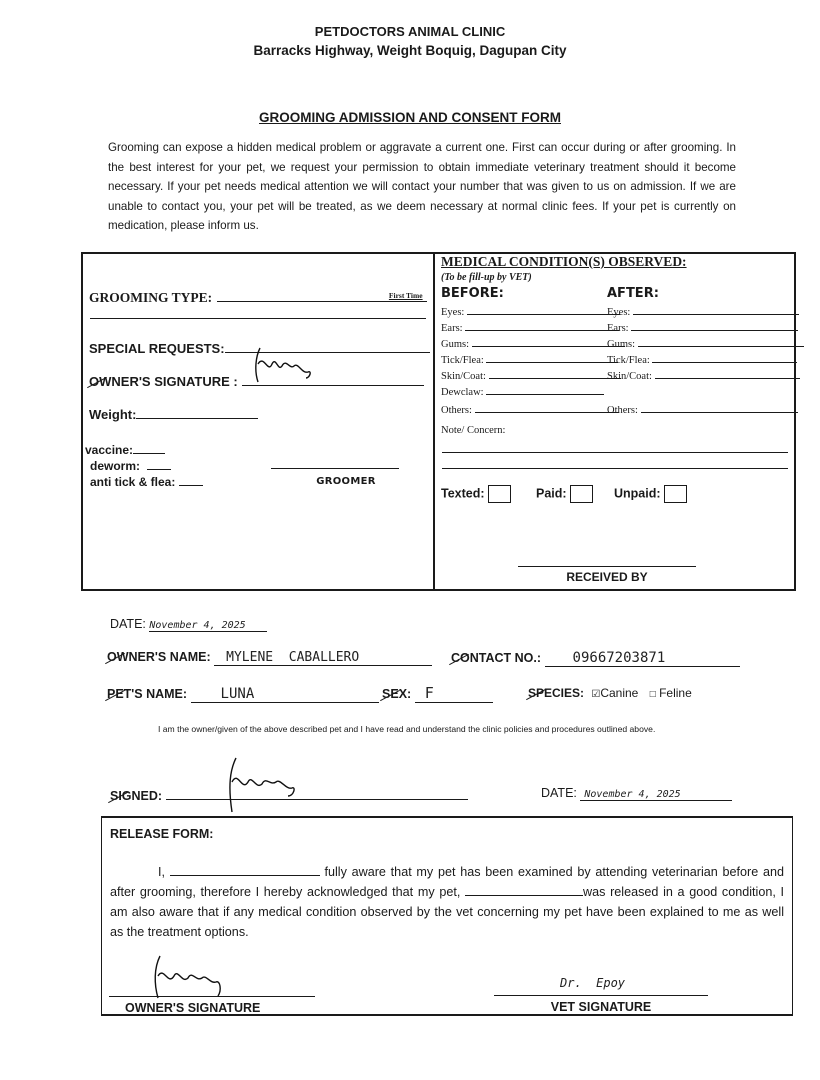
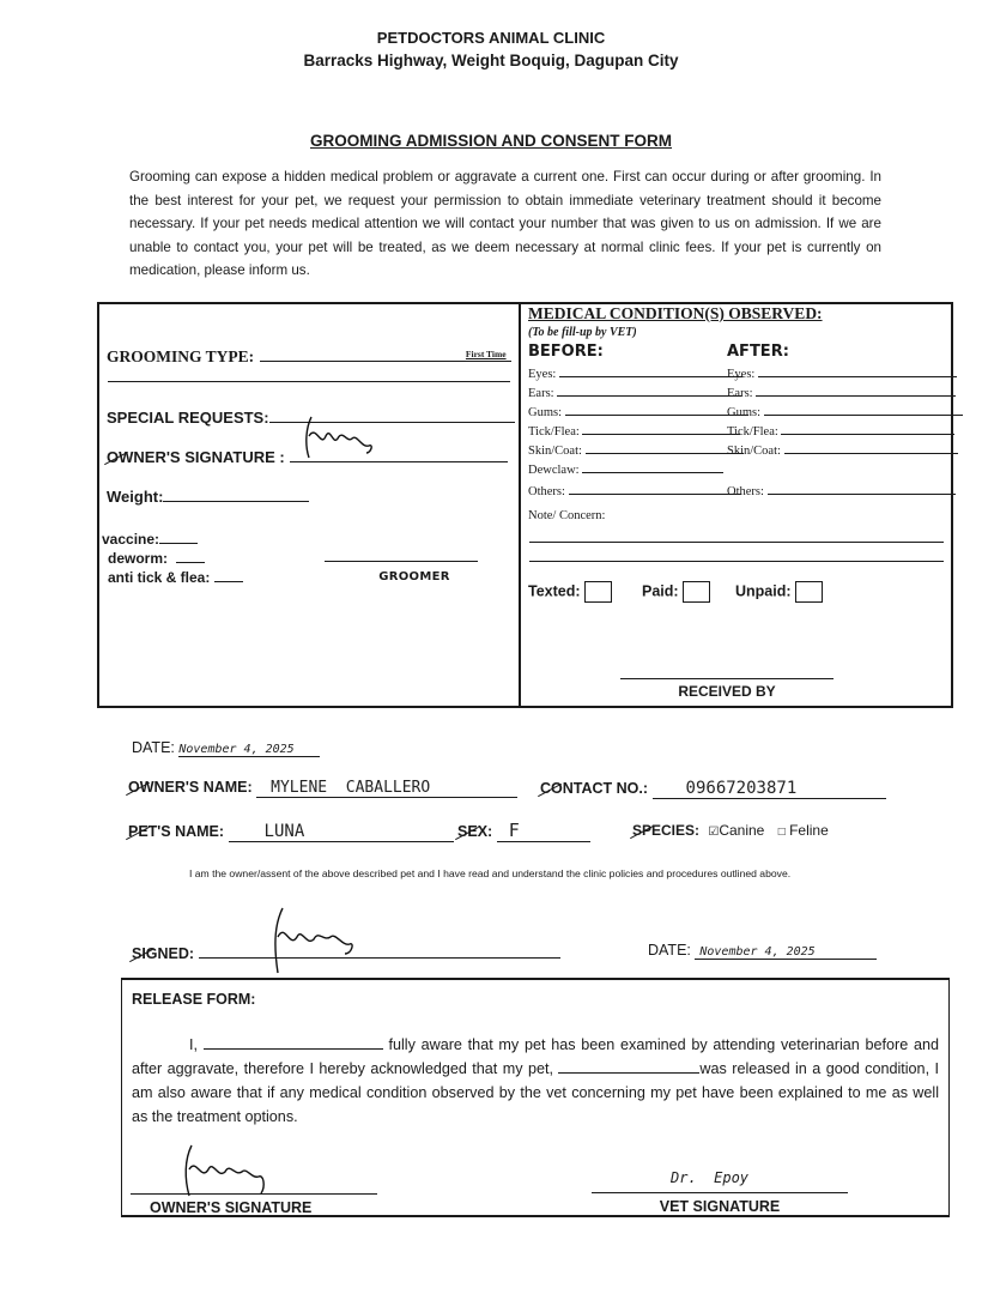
  PETDOCTORS ANIMAL CLINIC
  Barracks Highway, Weight Boquig, Dagupan City
  GROOMING ADMISSION AND CONSENT FORM
  Grooming can expose a hidden medical problem or aggravate a current one. First can occur during or after grooming. In the best interest for your pet, we request your permission to obtain immediate veterinary treatment should it become necessary. If your pet needs medical attention we will contact your number that was given to us on admission. If we are unable to contact you, your pet will be treated, as we deem necessary at normal clinic fees. If your pet is currently on medication, please inform us.
  GROOMING TYPE:
  First Time
  SPECIAL REQUESTS:
  OWNER'S SIGNATURE :
  Weight:
  vaccine:
  deworm:
  anti tick & flea:
  GROOMER
  MEDICAL CONDITION(S) OBSERVED:
  (To be fill-up by VET)
  BEFORE:
  AFTER:
  Eyes:
  Ears:
  Gums:
  Tick/Flea:
  Skin/Coat:
  Dewclaw:
  Others:
  Eyes:
  Ears:
  Gums:
  Tick/Flea:
  Skin/Coat:
  Others:
  Note/ Concern:
  Texted: Paid: Unpaid:
  RECEIVED BY
  DATE: November 4, 2025
  OWNER'S NAME: MYLENE CABALLERO
  CONTACT NO.: 09667203871
  PET'S NAME: LUNA SEX: F
  SPECIES: ☑Canine □ Feline
- I am the owner/given of the above described pet and I have read and understand the clinic policies and procedures outlined above.
+ I am the owner/assent of the above described pet and I have read and understand the clinic policies and procedures outlined above.
  SIGNED:
  DATE: November 4, 2025
  RELEASE FORM:
- I, fully aware that my pet has been examined by attending veterinarian before and after grooming, therefore I hereby acknowledged that my pet, was released in a good condition, I am also aware that if any medical condition observed by the vet concerning my pet have been explained to me as well as the treatment options.
+ I, fully aware that my pet has been examined by attending veterinarian before and after aggravate, therefore I hereby acknowledged that my pet, was released in a good condition, I am also aware that if any medical condition observed by the vet concerning my pet have been explained to me as well as the treatment options.
  OWNER'S SIGNATURE
  Dr. Epoy
  VET SIGNATURE
